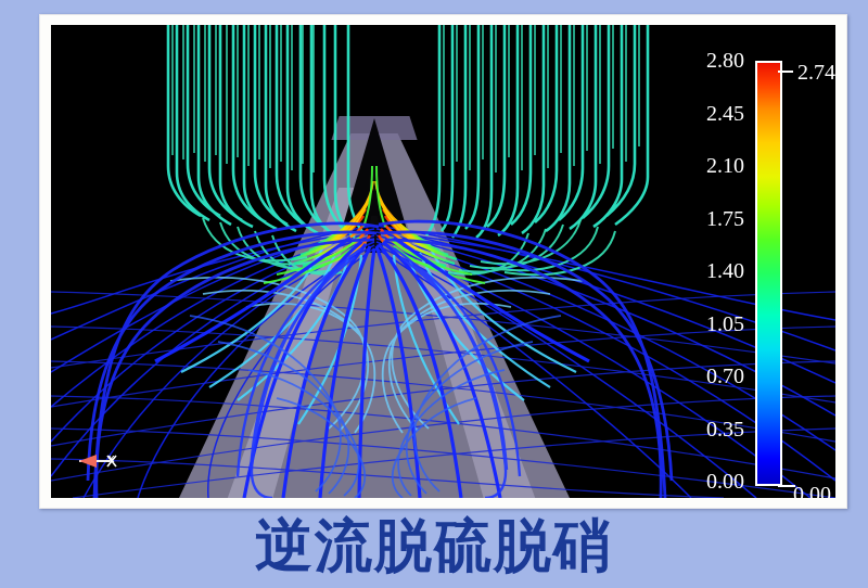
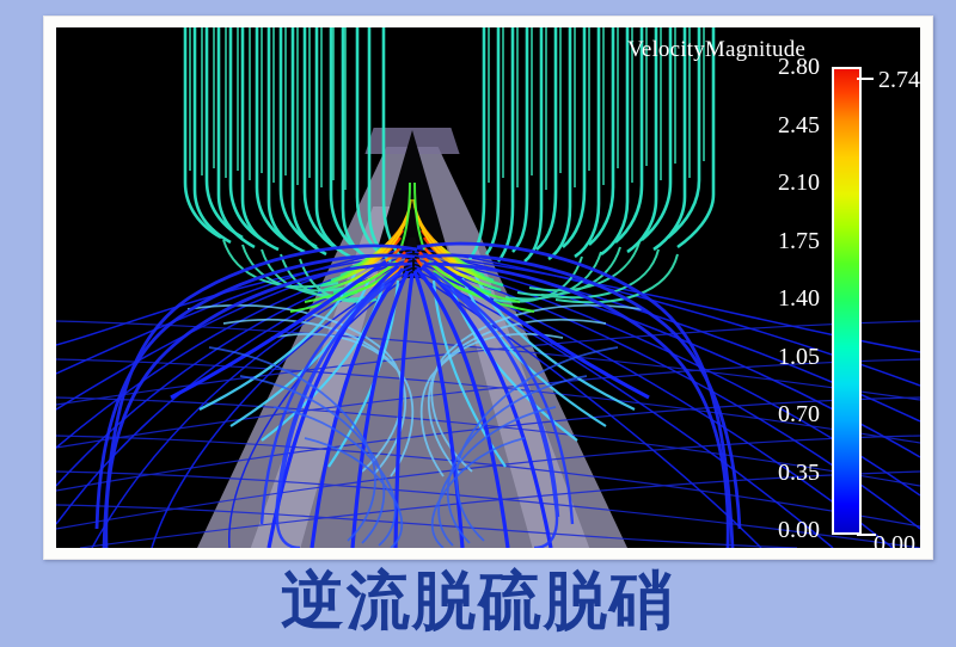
+ VelocityMagnitude
  2.80
  2.45
  2.10
  1.75
  1.40
  1.05
  0.70
  0.35
  0.00
  2.74
  0.00
- x
  逆流脱硫脱硝
